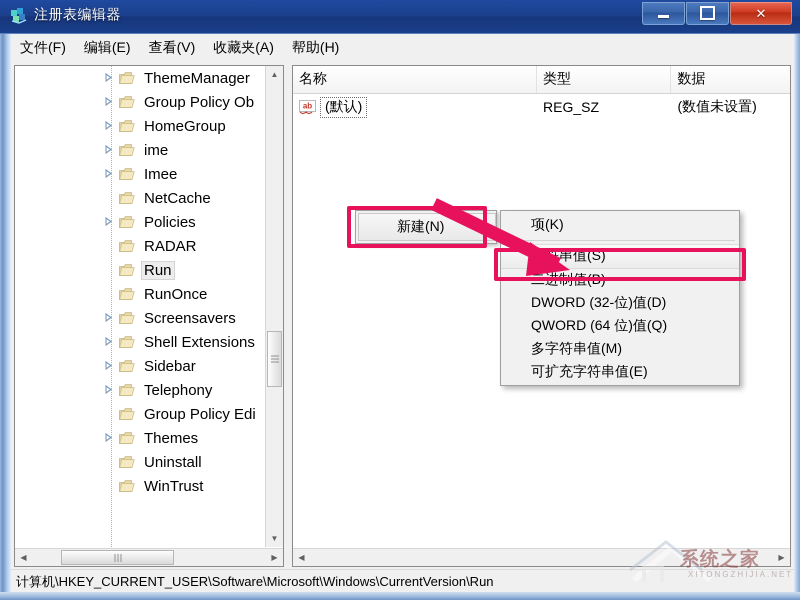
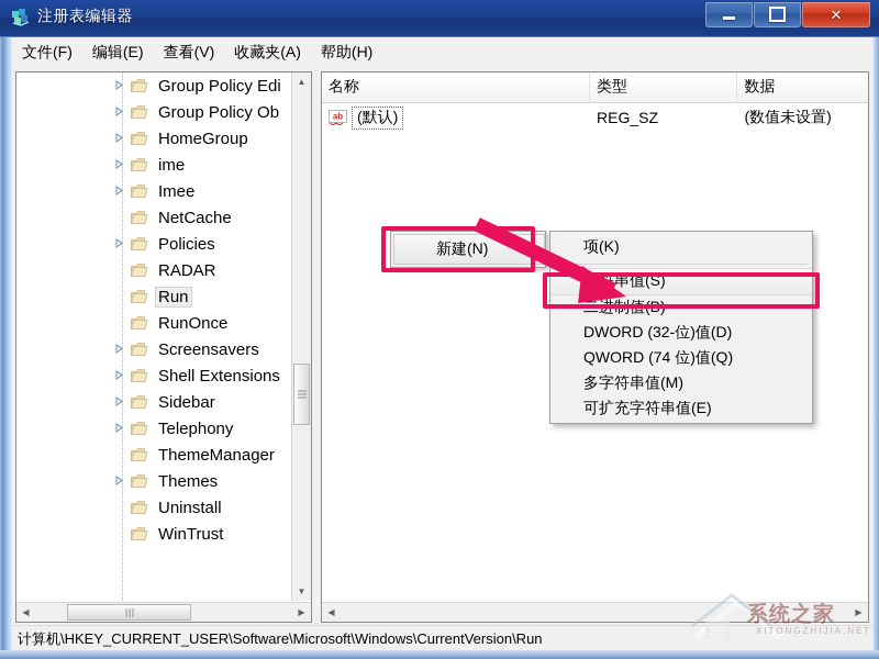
  注册表编辑器
  ✕
  文件(F)
  编辑(E)
  查看(V)
  收藏夹(A)
  帮助(H)
- ThemeManager
+ Group Policy Edi
  Group Policy Ob
  HomeGroup
  ime
  Imee
  NetCache
  Policies
  RADAR
  Run
  RunOnce
  Screensavers
  Shell Extensions
  Sidebar
  Telephony
- Group Policy Edi
+ ThemeManager
  Themes
  Uninstall
  WinTrust
  ▲
  ▼
  ◀
  ▶
  名称
  类型
  数据
  ab
  (默认)
  REG_SZ
  (数值未设置)
  ◀
  ▶
  计算机\HKEY_CURRENT_USER\Software\Microsoft\Windows\CurrentVersion\Run
  新建(N)
  项(K)
  串值(S)
  二进制值(B)
  DWORD (32-位)值(D)
- QWORD (64 位)值(Q)
+ QWORD (74 位)值(Q)
  多字符串值(M)
  可扩充字符串值(E)
  系统之家
  XITONGZHIJIA.NET
